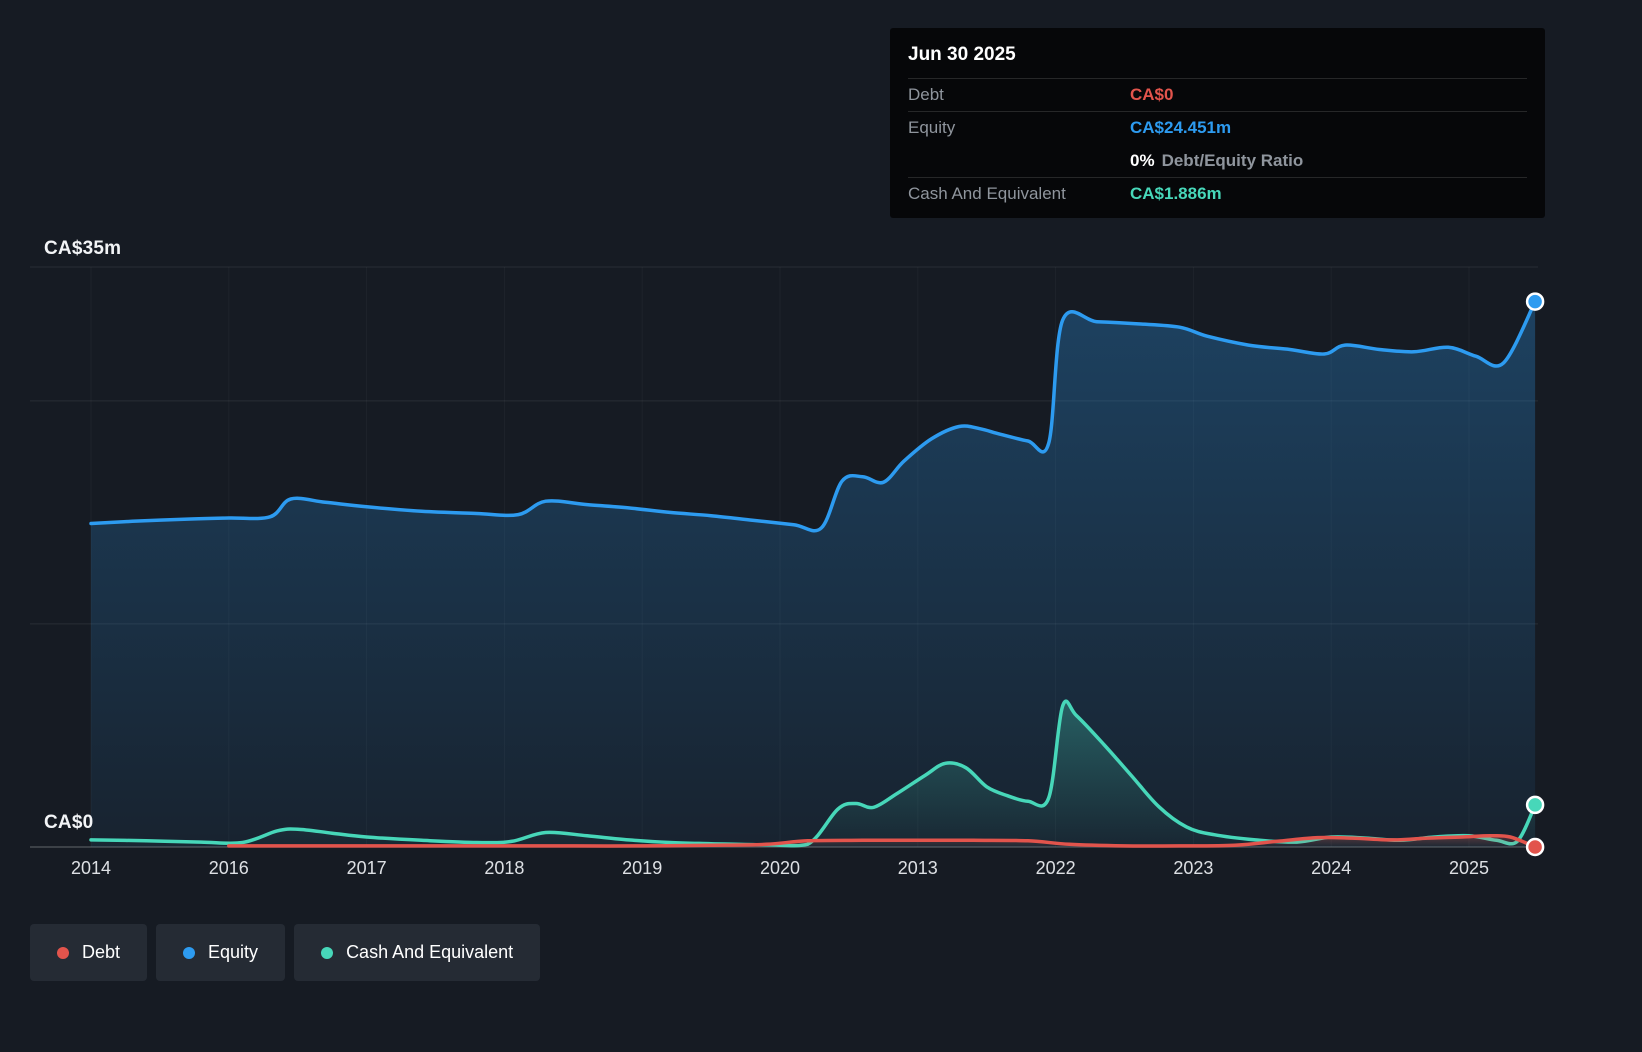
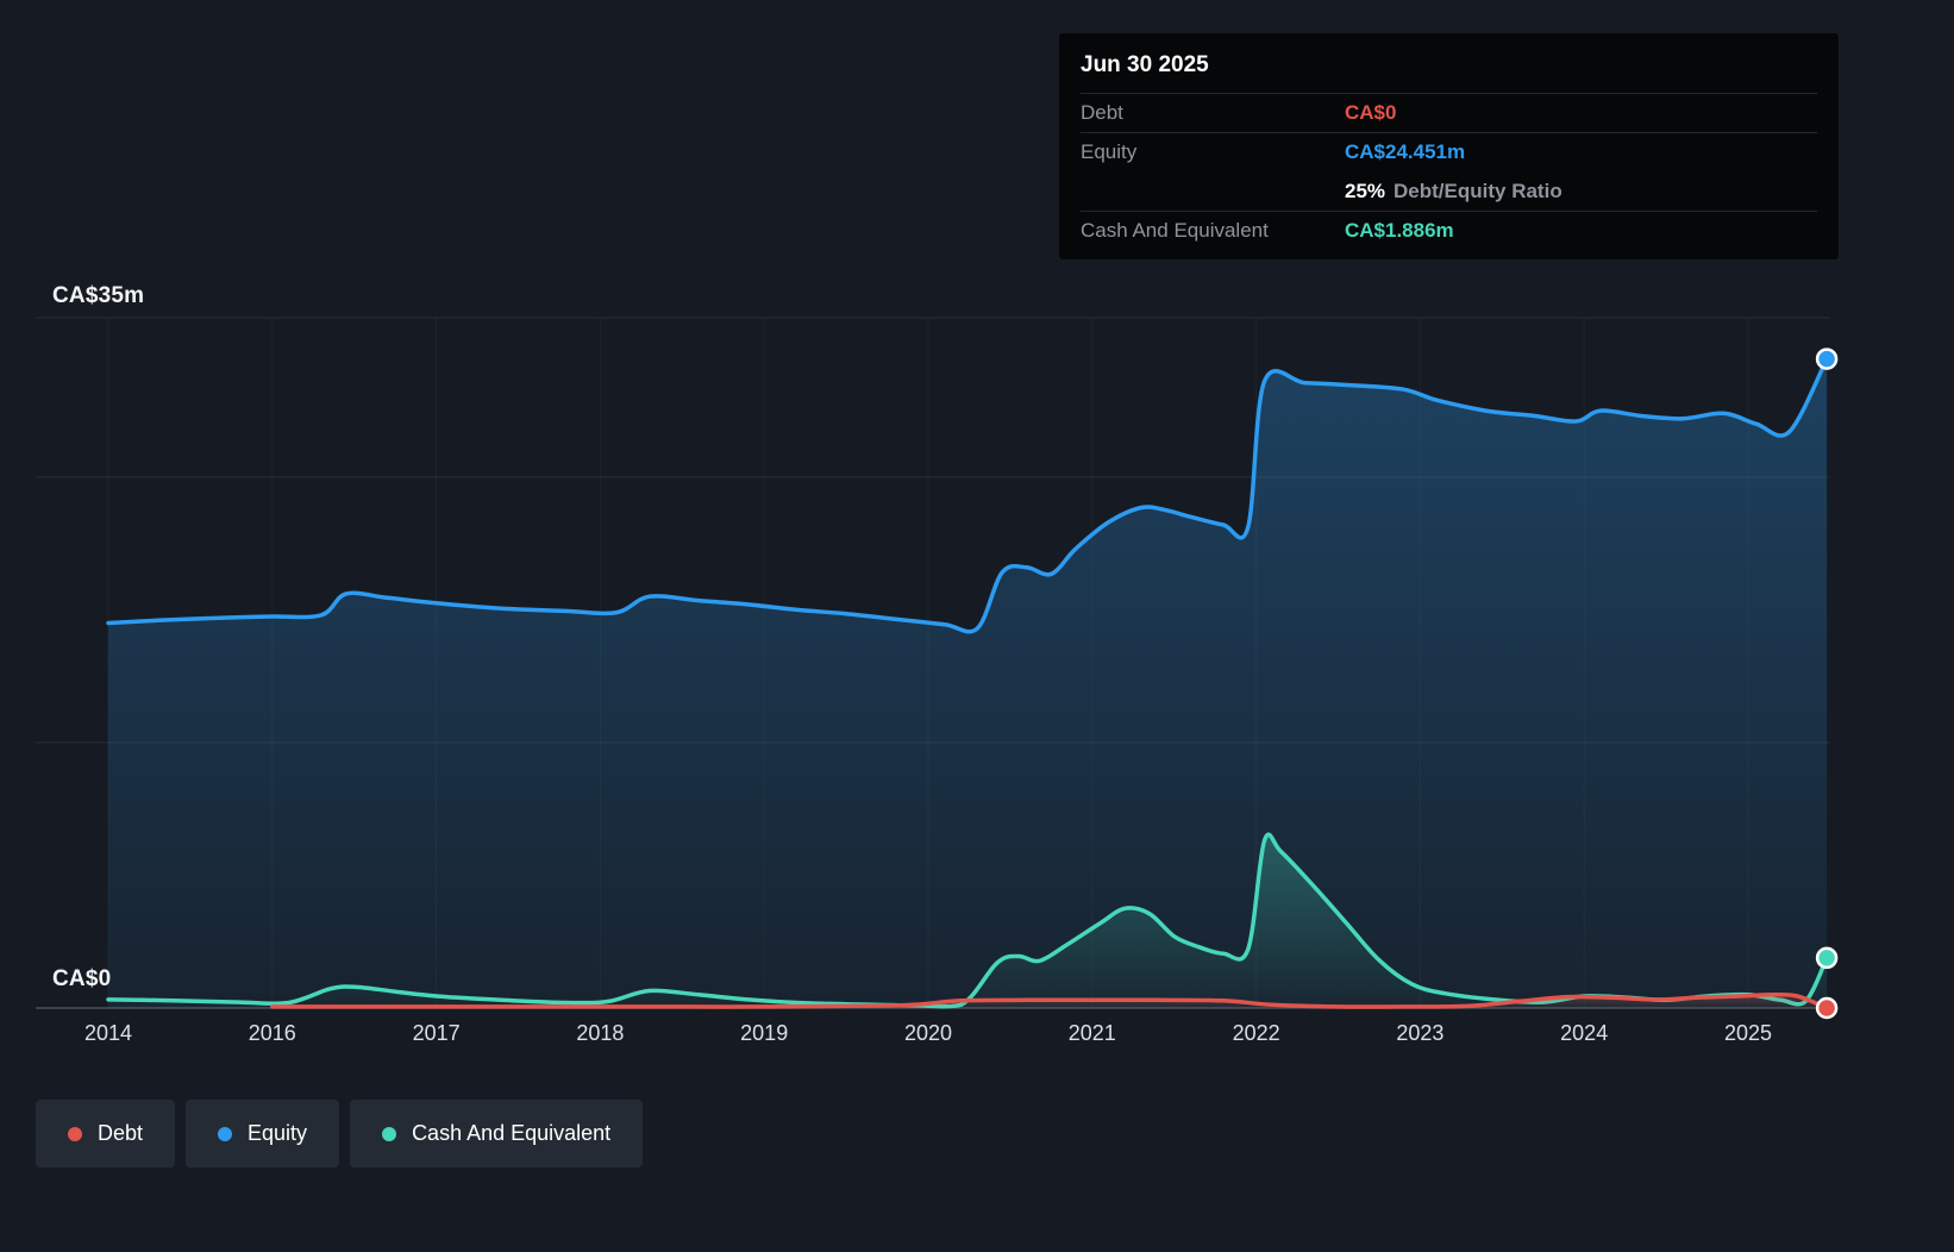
  CA$35m
  CA$0
  2014
  2016
  2017
  2018
  2019
  2020
- 2013
+ 2021
  2022
  2023
  2024
  2025
  Jun 30 2025
  Debt
  CA$0
  Equity
  CA$24.451m
- 0% Debt/Equity Ratio
+ 25% Debt/Equity Ratio
  Cash And Equivalent
  CA$1.886m
  Debt
  Equity
  Cash And Equivalent
